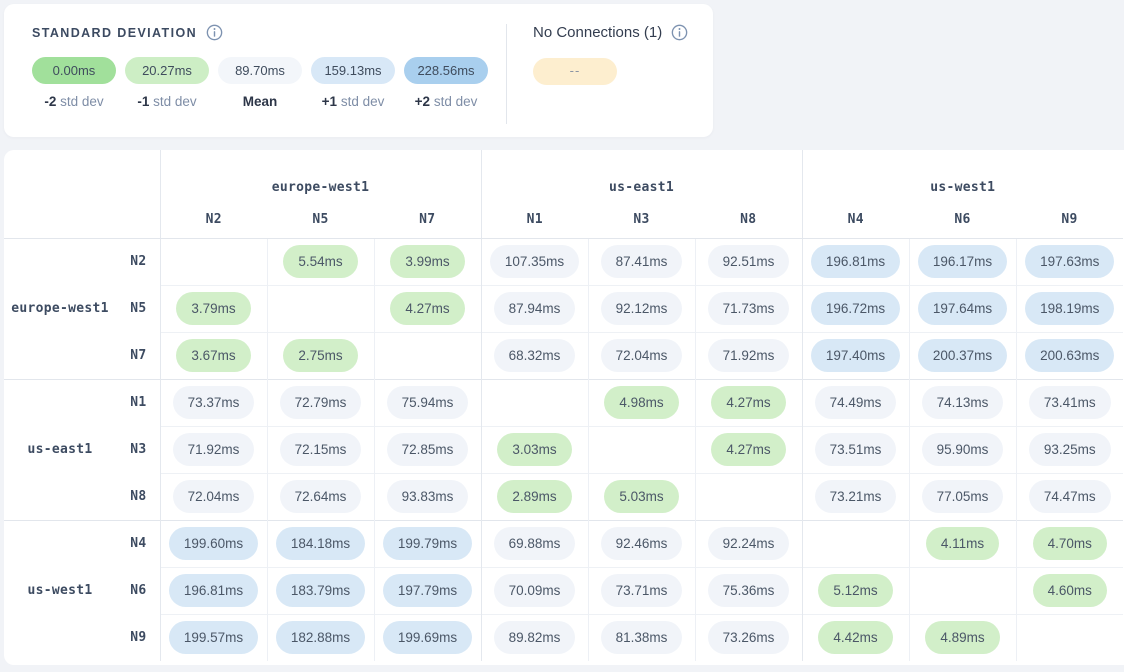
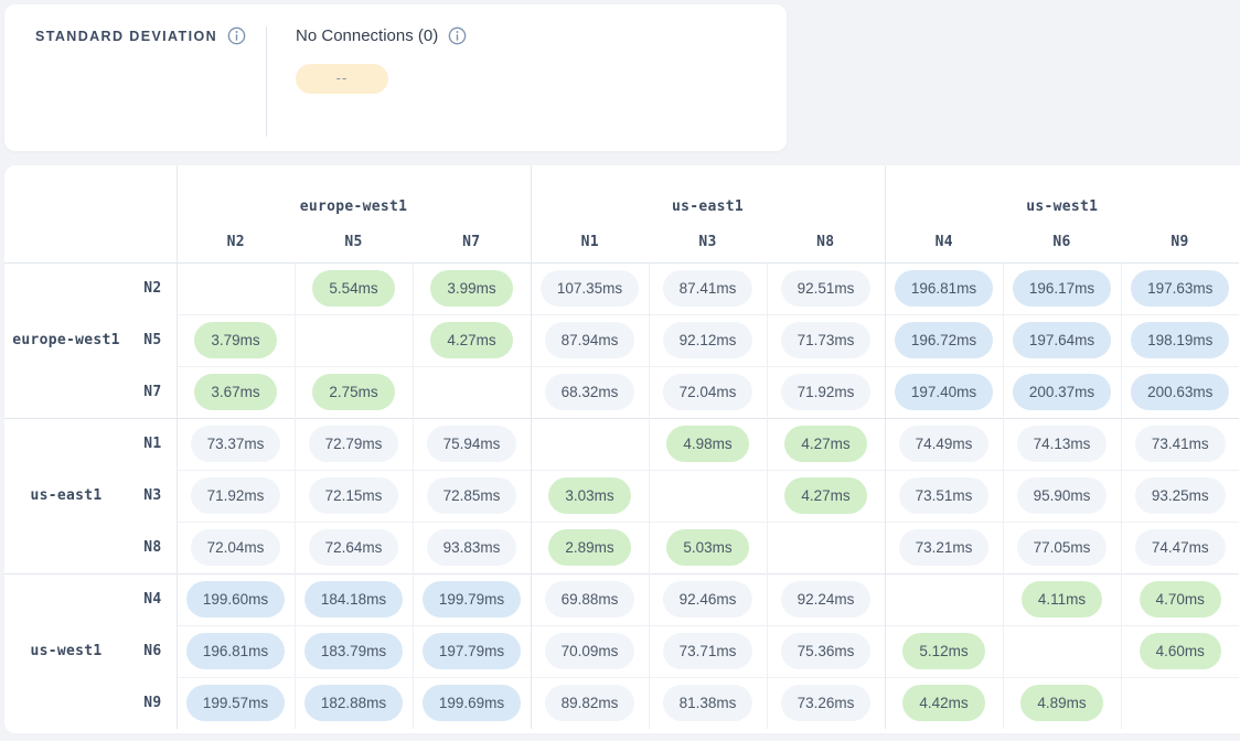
  STANDARD DEVIATION
- 0.00ms
- -2 std dev
- 20.27ms
- -1 std dev
- 89.70ms
- Mean
- 159.13ms
- +1 std dev
- 228.56ms
- +2 std dev
- No Connections (1)
+ No Connections (0)
  --
  	europe-west1	us-east1	us-west1
  N2	N5	N7	N1	N3	N8	N4	N6	N9
  europe-west1	N2		5.54ms	3.99ms	107.35ms	87.41ms	92.51ms	196.81ms	196.17ms	197.63ms
  N5	3.79ms		4.27ms	87.94ms	92.12ms	71.73ms	196.72ms	197.64ms	198.19ms
  N7	3.67ms	2.75ms		68.32ms	72.04ms	71.92ms	197.40ms	200.37ms	200.63ms
  us-east1	N1	73.37ms	72.79ms	75.94ms		4.98ms	4.27ms	74.49ms	74.13ms	73.41ms
  N3	71.92ms	72.15ms	72.85ms	3.03ms		4.27ms	73.51ms	95.90ms	93.25ms
  N8	72.04ms	72.64ms	93.83ms	2.89ms	5.03ms		73.21ms	77.05ms	74.47ms
  us-west1	N4	199.60ms	184.18ms	199.79ms	69.88ms	92.46ms	92.24ms		4.11ms	4.70ms
  N6	196.81ms	183.79ms	197.79ms	70.09ms	73.71ms	75.36ms	5.12ms		4.60ms
  N9	199.57ms	182.88ms	199.69ms	89.82ms	81.38ms	73.26ms	4.42ms	4.89ms
